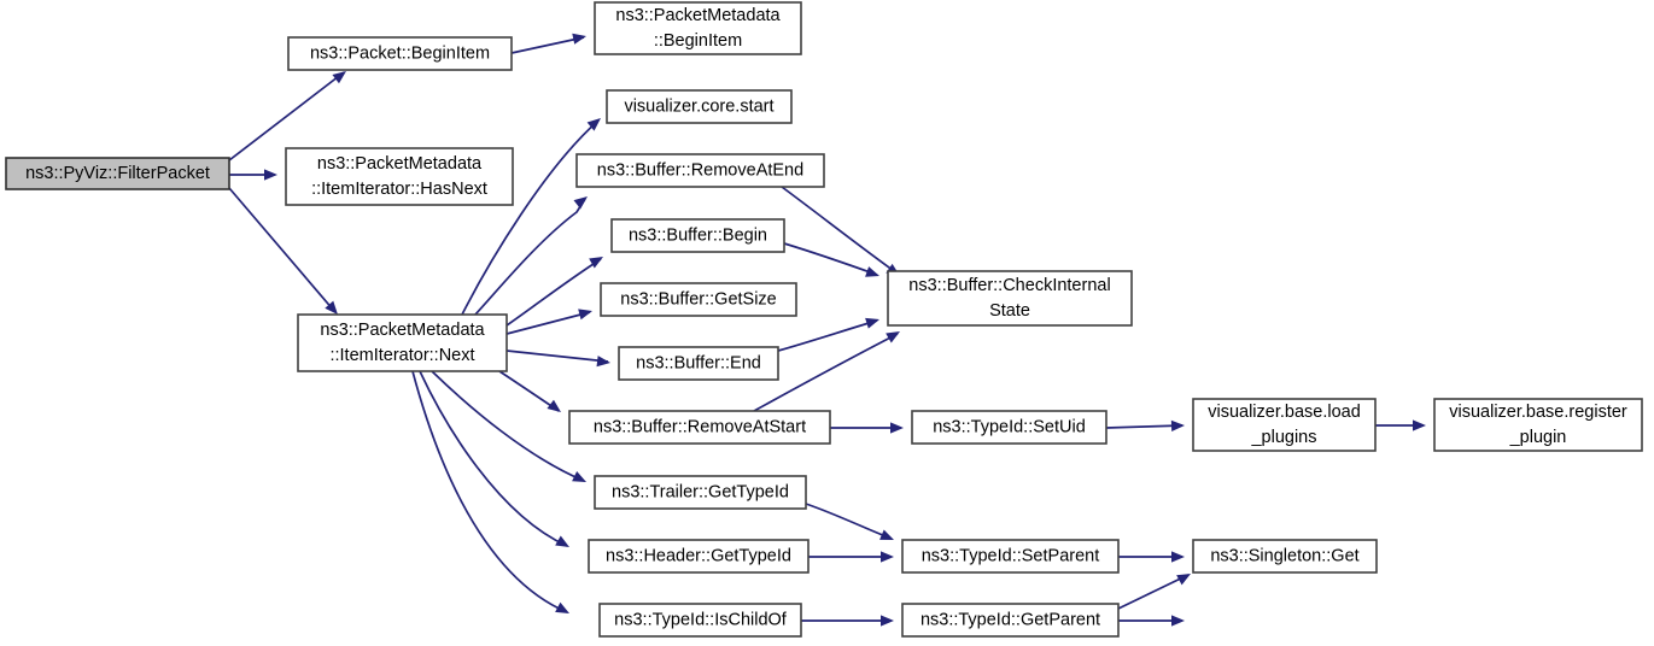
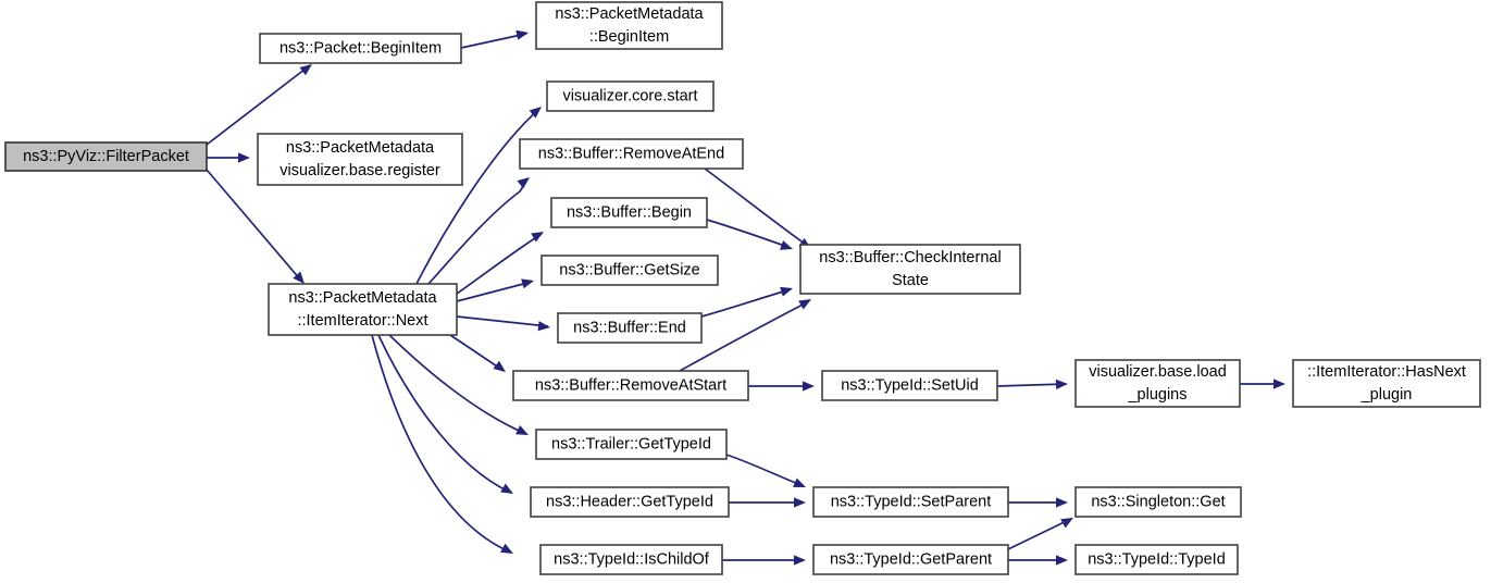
  ns3::PyViz::FilterPacket
  ns3::Packet::BeginItem
  ns3::PacketMetadata
  ::BeginItem
  ns3::PacketMetadata
- ::ItemIterator::HasNext
+ visualizer.base.register
  ns3::PacketMetadata
  ::ItemIterator::Next
  visualizer.core.start
  ns3::Buffer::RemoveAtEnd
  ns3::Buffer::Begin
  ns3::Buffer::GetSize
  ns3::Buffer::End
  ns3::Buffer::CheckInternal
  State
  ns3::Buffer::RemoveAtStart
  ns3::TypeId::SetUid
  visualizer.base.load
  _plugins
- visualizer.base.register
+ ::ItemIterator::HasNext
  _plugin
  ns3::Trailer::GetTypeId
  ns3::Header::GetTypeId
  ns3::TypeId::IsChildOf
  ns3::TypeId::SetParent
  ns3::Singleton::Get
  ns3::TypeId::GetParent
+ ns3::TypeId::TypeId
